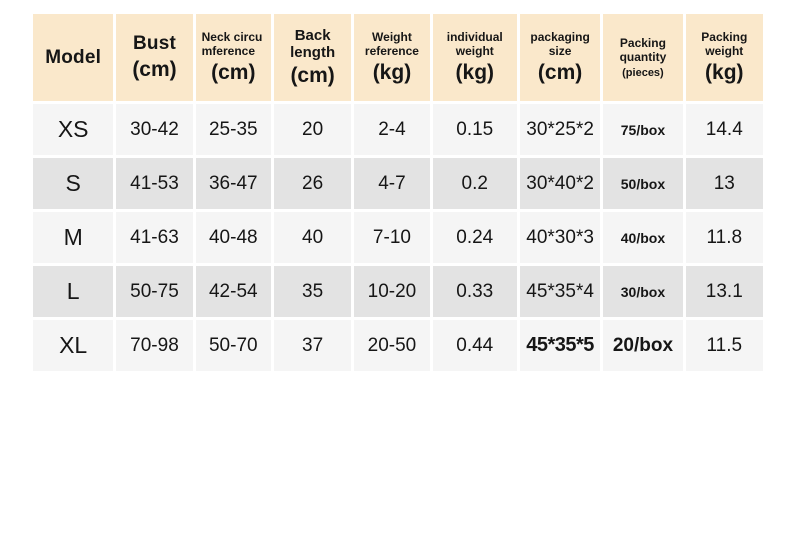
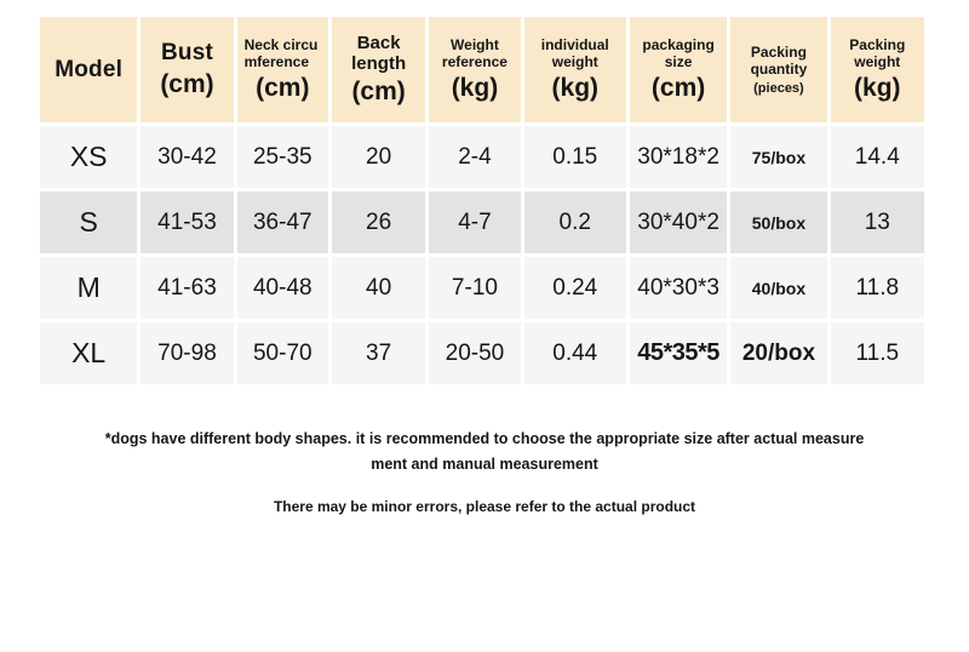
  Model	Bust (cm)	Neck circumference (cm)	Back length (cm)	Weight reference (kg)	individual weight (kg)	packaging size (cm)	Packing quantity (pieces)	Packing weight (kg)
- XS	30-42	25-35	20	2-4	0.15	30*25*2	75/box	14.4
+ XS	30-42	25-35	20	2-4	0.15	30*18*2	75/box	14.4
  S	41-53	36-47	26	4-7	0.2	30*40*2	50/box	13
  M	41-63	40-48	40	7-10	0.24	40*30*3	40/box	11.8
- L	50-75	42-54	35	10-20	0.33	45*35*4	30/box	13.1
  XL	70-98	50-70	37	20-50	0.44	45*35*5	20/box	11.5
+ *dogs have different body shapes. it is recommended to choose the appropriate size after actual measurement and manual measurement
+ There may be minor errors, please refer to the actual product
